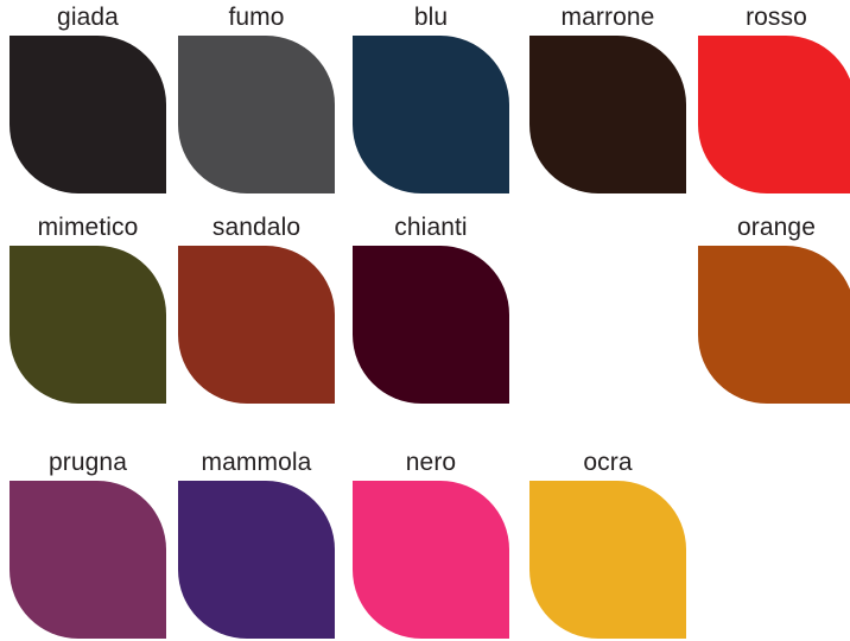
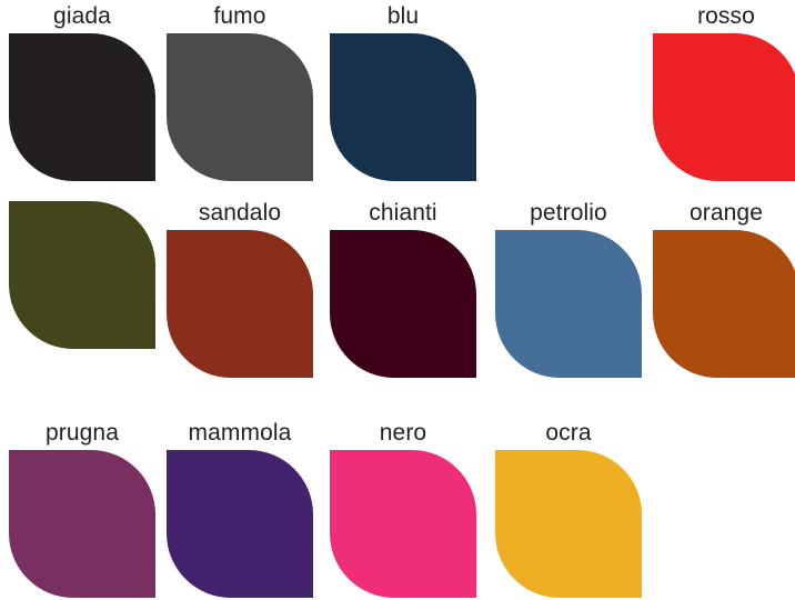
  giada
  fumo
  blu
- marrone
  rosso
- mimetico
  sandalo
  chianti
+ petrolio
  orange
  prugna
  mammola
  nero
  ocra
